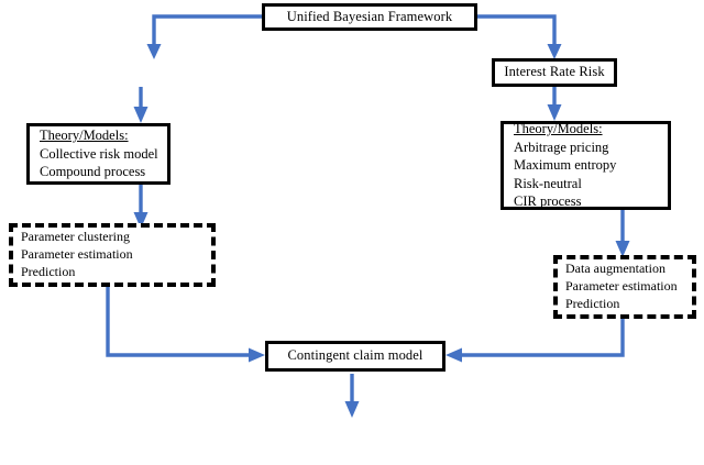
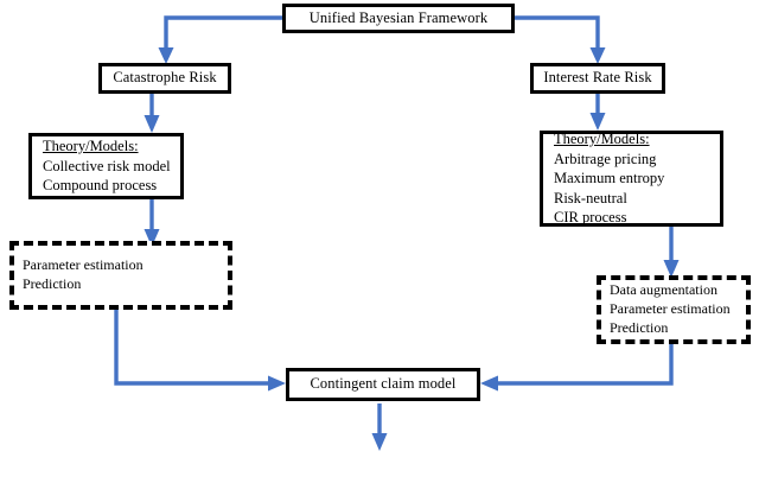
  Unified Bayesian Framework
+ Catastrophe Risk
  Interest Rate Risk
  Theory/Models:
  Collective risk model
  Compound process
  Theory/Models:
  Arbitrage pricing
  Maximum entropy
  Risk-neutral
  CIR process
- Parameter clustering
  Parameter estimation
  Prediction
  Data augmentation
  Parameter estimation
  Prediction
  Contingent claim model
